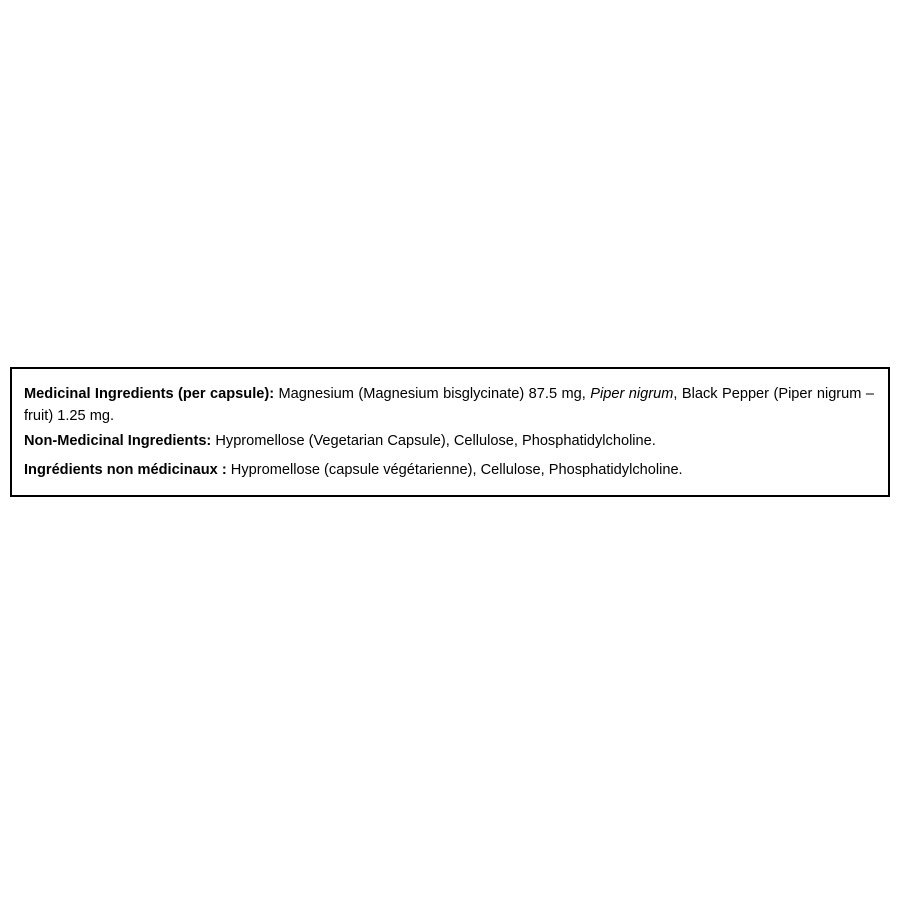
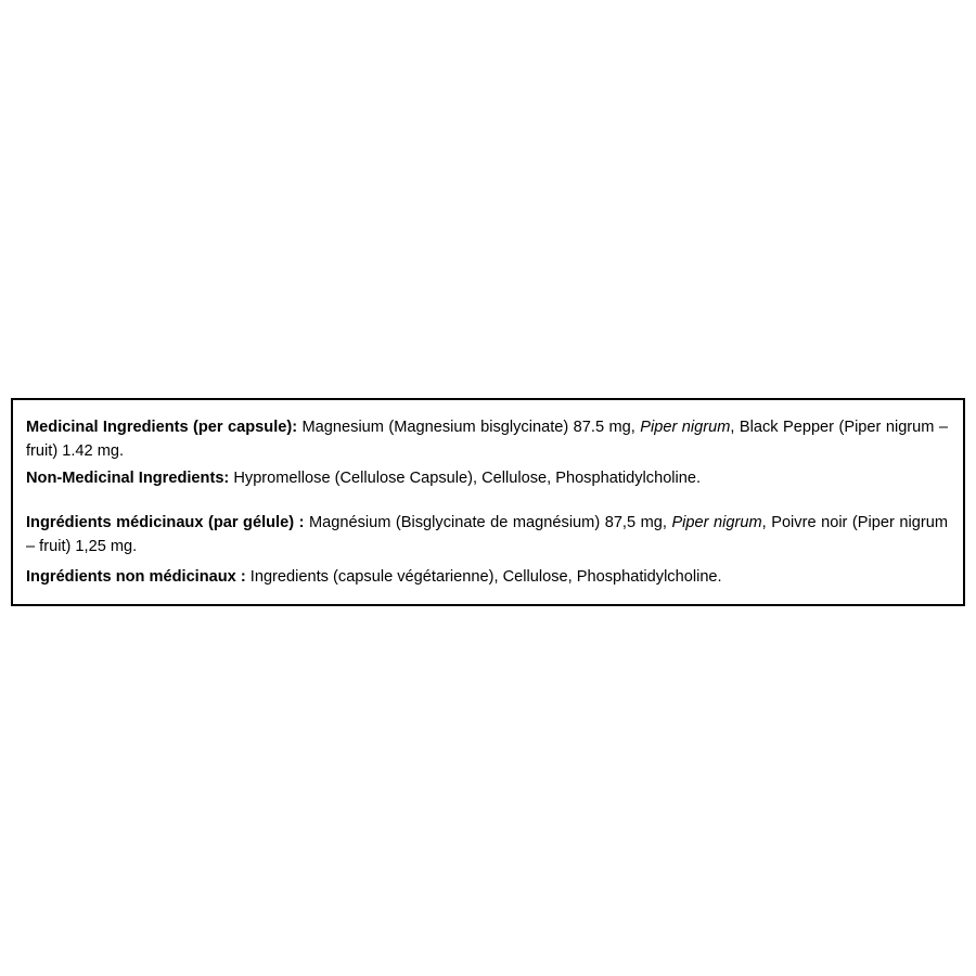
- Medicinal Ingredients (per capsule): Magnesium (Magnesium bisglycinate) 87.5 mg, Piper nigrum, Black Pepper (Piper nigrum – fruit) 1.25 mg.
+ Medicinal Ingredients (per capsule): Magnesium (Magnesium bisglycinate) 87.5 mg, Piper nigrum, Black Pepper (Piper nigrum – fruit) 1.42 mg.
- Non-Medicinal Ingredients: Hypromellose (Vegetarian Capsule), Cellulose, Phosphatidylcholine.
+ Non-Medicinal Ingredients: Hypromellose (Cellulose Capsule), Cellulose, Phosphatidylcholine.
+ Ingrédients médicinaux (par gélule) : Magnésium (Bisglycinate de magnésium) 87,5 mg, Piper nigrum, Poivre noir (Piper nigrum – fruit) 1,25 mg.
- Ingrédients non médicinaux : Hypromellose (capsule végétarienne), Cellulose, Phosphatidylcholine.
+ Ingrédients non médicinaux : Ingredients (capsule végétarienne), Cellulose, Phosphatidylcholine.
